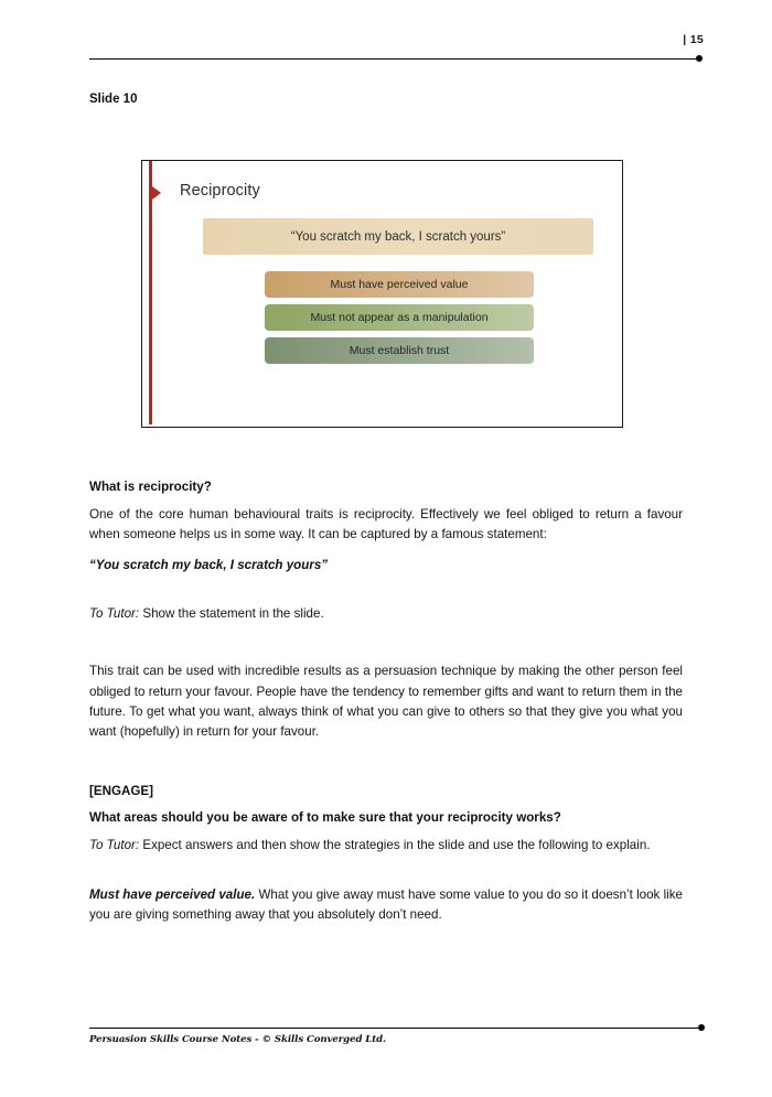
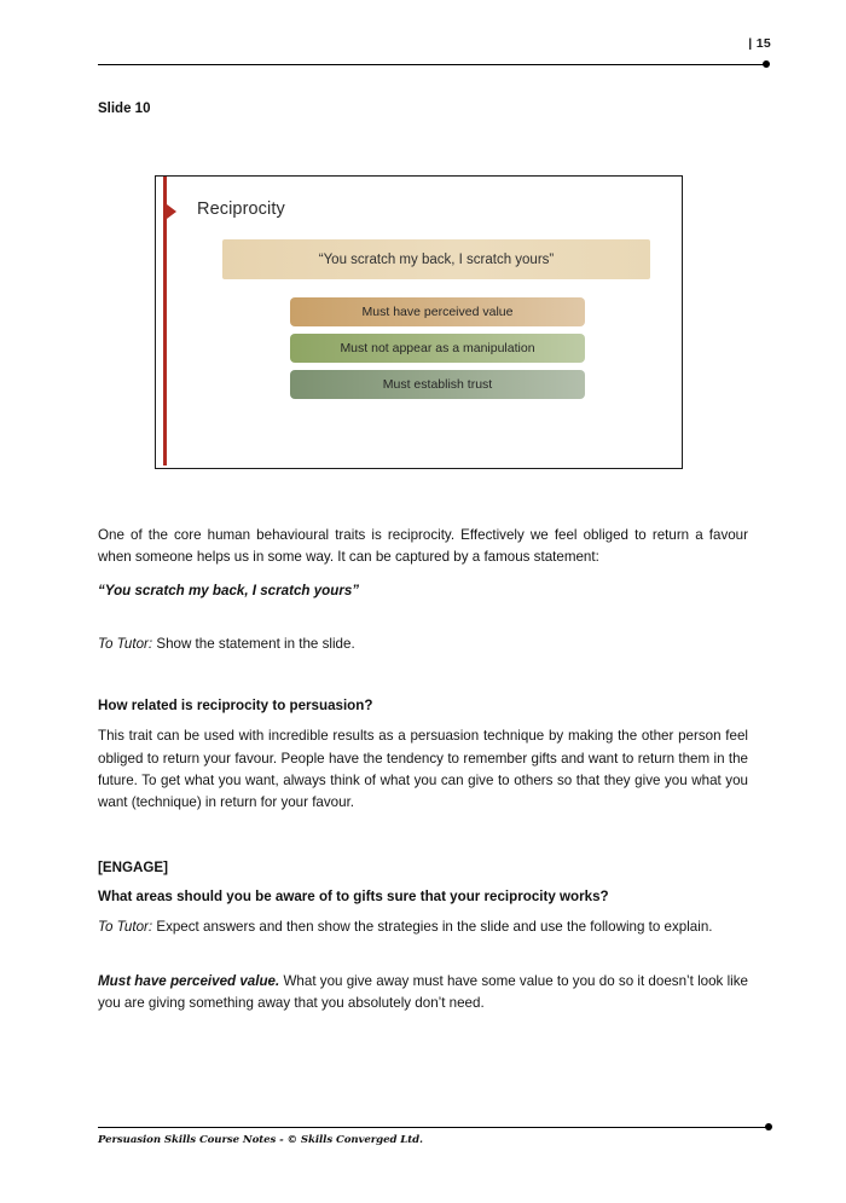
  | 15
  Slide 10
  Reciprocity
  “You scratch my back, I scratch yours”
  Must have perceived value
  Must not appear as a manipulation
  Must establish trust
- What is reciprocity?
  One of the core human behavioural traits is reciprocity. Effectively we feel obliged to return a favour when someone helps us in some way. It can be captured by a famous statement:
  “You scratch my back, I scratch yours”
  To Tutor: Show the statement in the slide.
+ How related is reciprocity to persuasion?
- This trait can be used with incredible results as a persuasion technique by making the other person feel obliged to return your favour. People have the tendency to remember gifts and want to return them in the future. To get what you want, always think of what you can give to others so that they give you what you want (hopefully) in return for your favour.
+ This trait can be used with incredible results as a persuasion technique by making the other person feel obliged to return your favour. People have the tendency to remember gifts and want to return them in the future. To get what you want, always think of what you can give to others so that they give you what you want (technique) in return for your favour.
  [ENGAGE]
- What areas should you be aware of to make sure that your reciprocity works?
+ What areas should you be aware of to gifts sure that your reciprocity works?
  To Tutor: Expect answers and then show the strategies in the slide and use the following to explain.
  Must have perceived value. What you give away must have some value to you do so it doesn’t look like you are giving something away that you absolutely don’t need.
  Persuasion Skills Course Notes - © Skills Converged Ltd.
